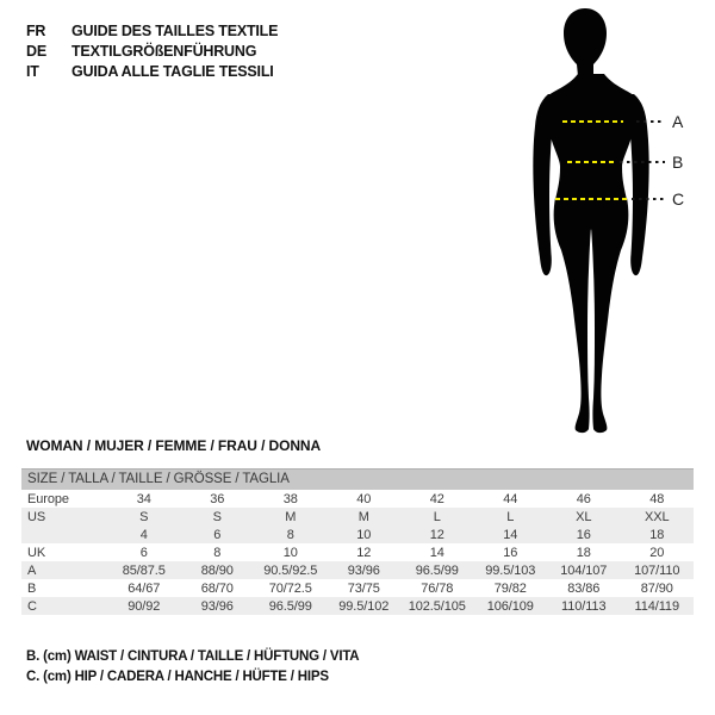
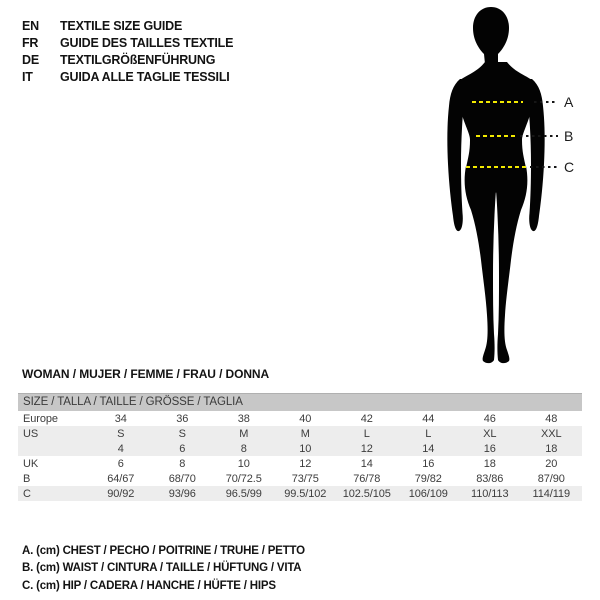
+ EN
+ TEXTILE SIZE GUIDE
  FR
  GUIDE DES TAILLES TEXTILE
  DE
  TEXTILGRÖßENFÜHRUNG
  IT
  GUIDA ALLE TAGLIE TESSILI
  A
  B
  C
  WOMAN / MUJER / FEMME / FRAU / DONNA
  SIZE / TALLA / TAILLE / GRÖSSE / TAGLIA
  Europe	34	36	38	40	42	44	46	48
  US	S	S	M	M	L	L	XL	XXL
  	4	6	8	10	12	14	16	18
  UK	6	8	10	12	14	16	18	20
- A	85/87.5	88/90	90.5/92.5	93/96	96.5/99	99.5/103	104/107	107/110
  B	64/67	68/70	70/72.5	73/75	76/78	79/82	83/86	87/90
  C	90/92	93/96	96.5/99	99.5/102	102.5/105	106/109	110/113	114/119
+ A. (cm) CHEST / PECHO / POITRINE / TRUHE / PETTO
  B. (cm) WAIST / CINTURA / TAILLE / HÜFTUNG / VITA
  C. (cm) HIP / CADERA / HANCHE / HÜFTE / HIPS
